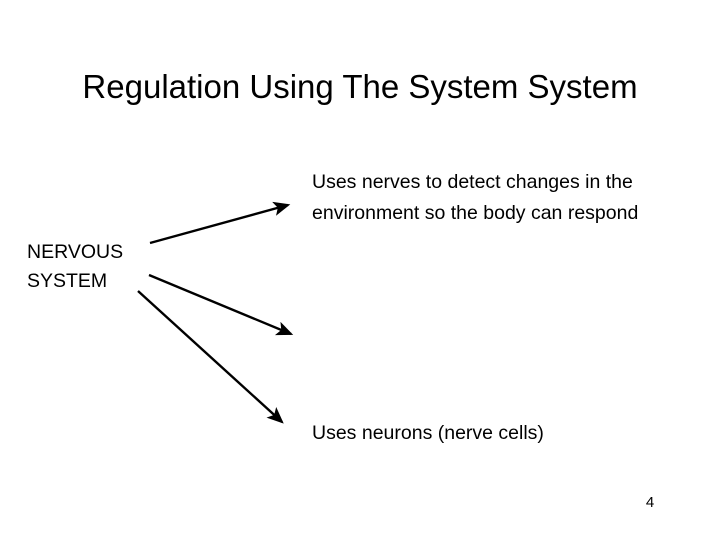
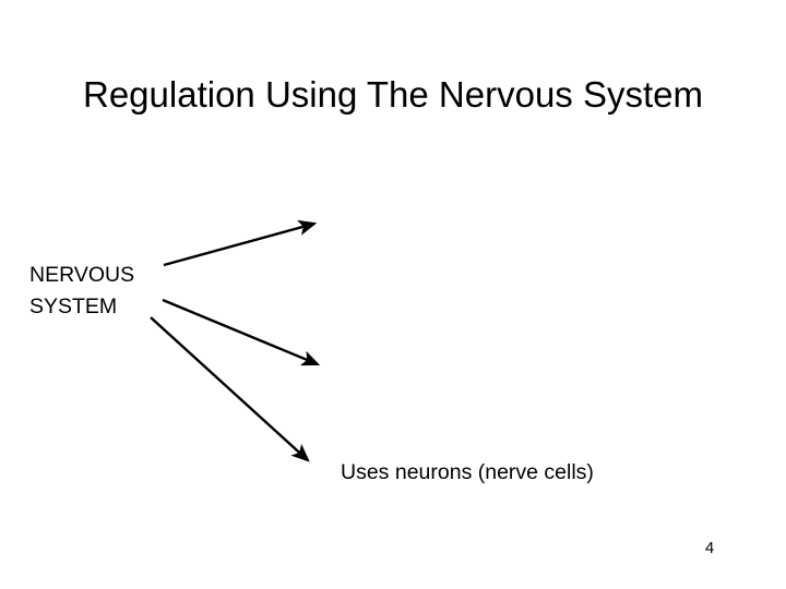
- Regulation Using The System System
+ Regulation Using The Nervous System
  NERVOUS
  SYSTEM
- Uses nerves to detect changes in the environment so the body can respond
  Uses neurons (nerve cells)
  4
